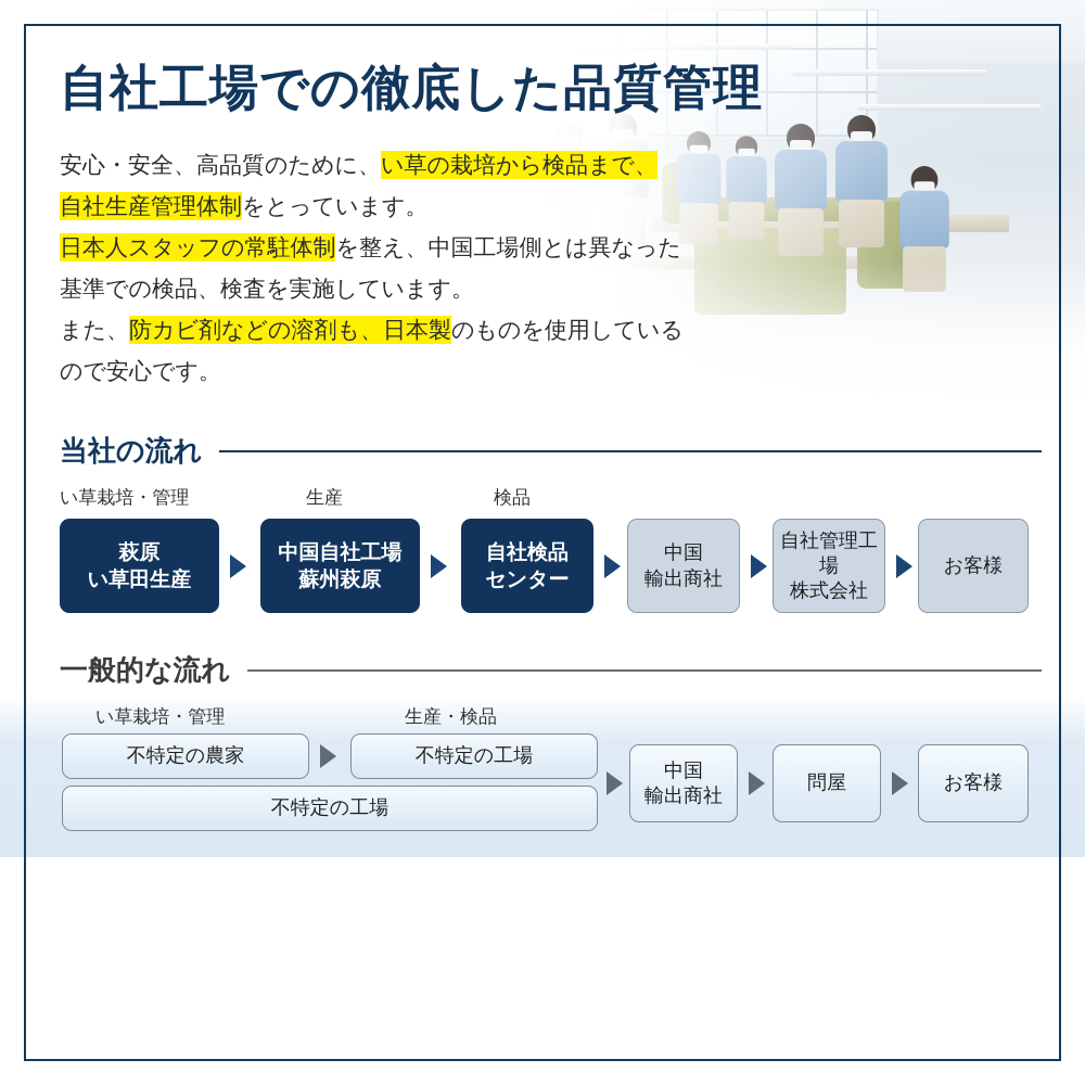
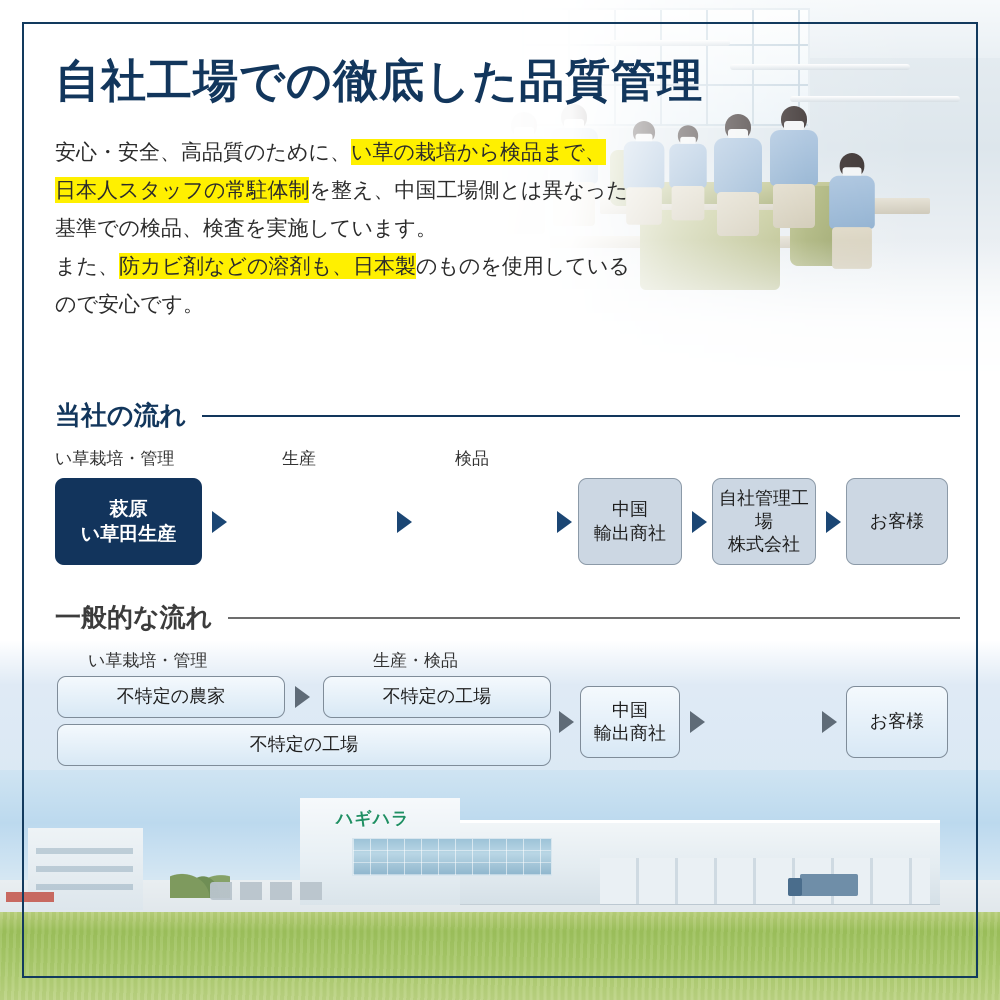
+ ハギハラ
  自社工場での徹底した品質管理
  安心・安全、高品質のために、い草の栽培から検品まで、
- 自社生産管理体制をとっています。
  日本人スタッフの常駐体制を整え、中国工場側とは異なった
  基準での検品、検査を実施しています。
  また、防カビ剤などの溶剤も、日本製のものを使用している
  ので安心です。
  当社の流れ
  い草栽培・管理
  生産
  検品
  萩原
  い草田生産
- 中国自社工場
- 蘇州萩原
- 自社検品
- センター
  中国
  輸出商社
  自社管理工場
  株式会社
  お客様
  一般的な流れ
  い草栽培・管理
  生産・検品
  不特定の農家
  不特定の工場
  不特定の工場
  中国
  輸出商社
- 問屋
  お客様
